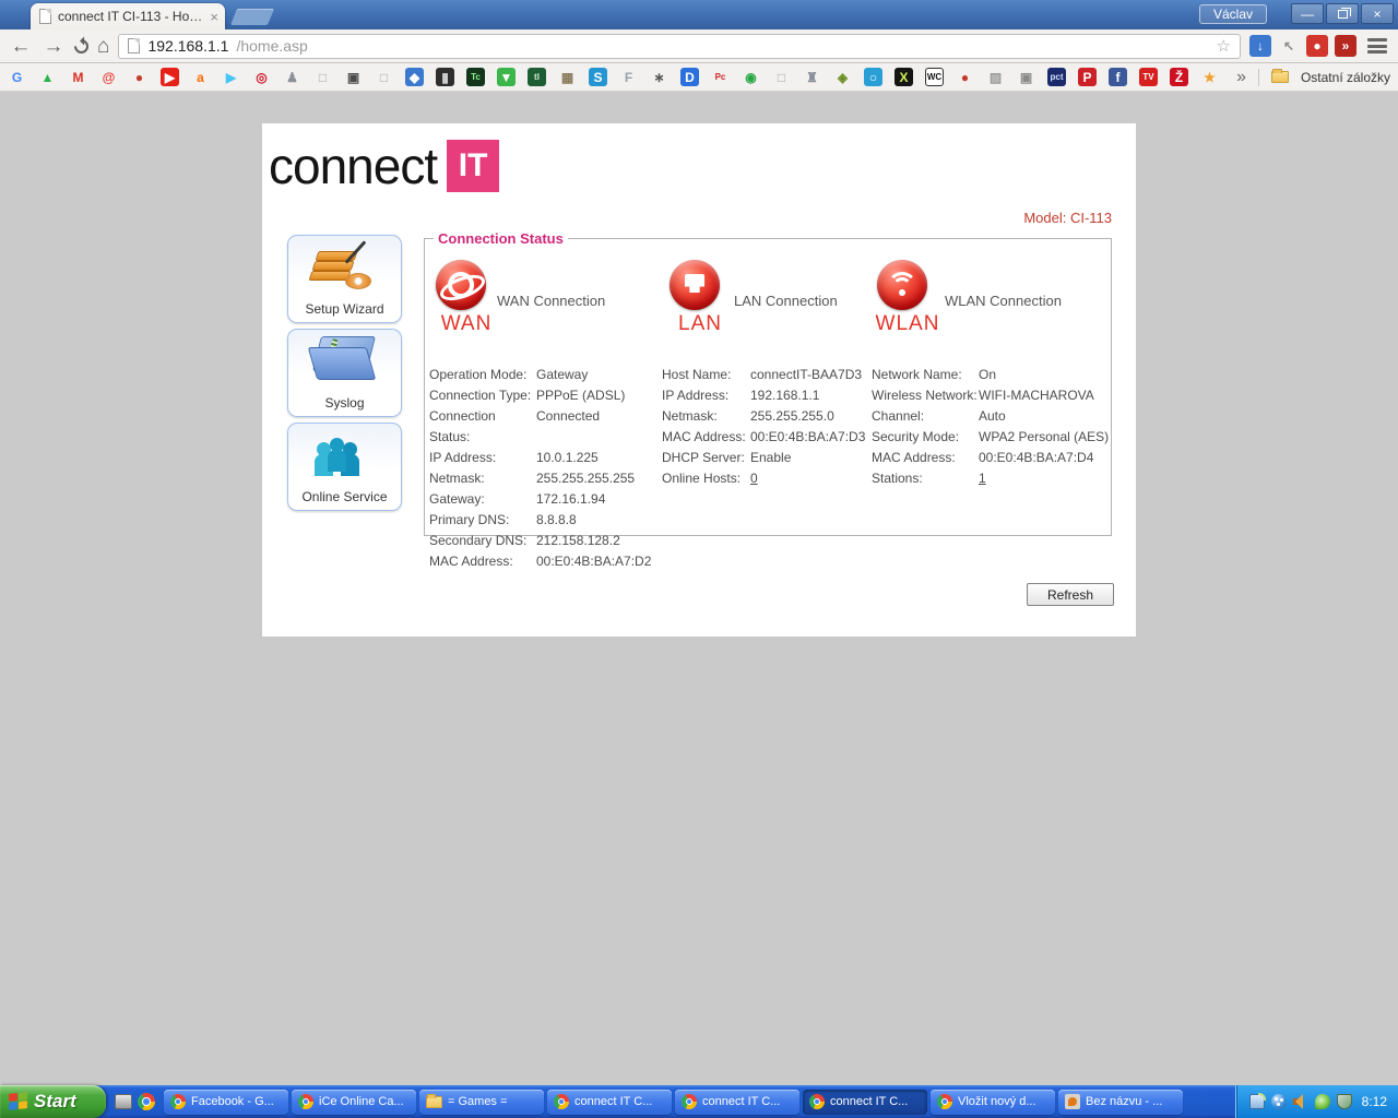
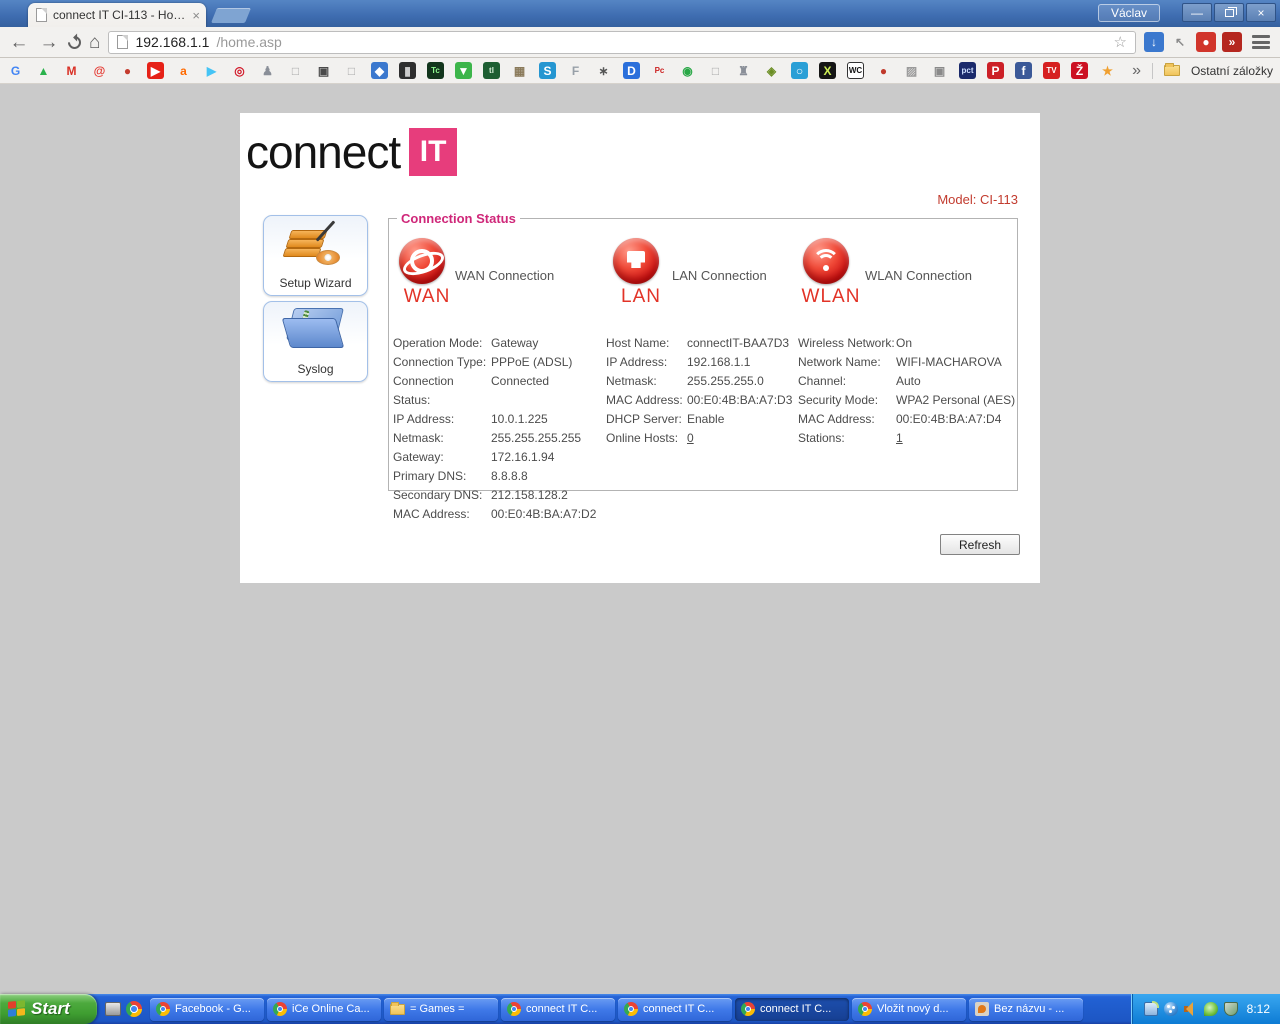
  connect IT CI-113 - Hom
  ×
  Václav
  —
  ×
  ←
  →
  ⌂
  192.168.1.1
  /home.asp
  ☆
  ↓
  ↖
  ●
  »
  G
  ▲
  M
  @
  ●
  ▶
  a
  ▶
  ◎
  ♟
  □
  ▣
  □
  ◆
  ▮
  Tc
  ▼
  tl
  ▦
  S
  F
  ∗
  D
  Pc
  ◉
  □
  ♜
  ◈
  ○
  X
  WC
  ●
  ▨
  ▣
  pct
  P
  f
  TV
  Ž
  ★
  »
  Ostatní záložky
  connect
  IT
  Model: CI-113
  Setup Wizard
  Syslog
- Online Service
  Connection Status
  WAN
  WAN Connection
  LAN
  LAN Connection
  WLAN
  WLAN Connection
  Operation Mode:
  Gateway
  Connection Type:
  PPPoE (ADSL)
  Connection Status:
  Connected
  IP Address:
  10.0.1.225
  Netmask:
  255.255.255.255
  Gateway:
  172.16.1.94
  Primary DNS:
  8.8.8.8
  Secondary DNS:
  212.158.128.2
  MAC Address:
  00:E0:4B:BA:A7:D2
  Host Name:
  connectIT-BAA7D3
  IP Address:
  192.168.1.1
  Netmask:
  255.255.255.0
  MAC Address:
  00:E0:4B:BA:A7:D3
  DHCP Server:
  Enable
  Online Hosts:
  0
- Network Name:
+ Wireless Network:
  On
- Wireless Network:
+ Network Name:
  WIFI-MACHAROVA
  Channel:
  Auto
  Security Mode:
  WPA2 Personal (AES)
  MAC Address:
  00:E0:4B:BA:A7:D4
  Stations:
  1
  Refresh
  Start
  Facebook - G...
  iCe Online Ca...
  = Games =
  connect IT C...
  connect IT C...
  connect IT C...
  Vložit nový d...
  Bez názvu - ...
  8:12
